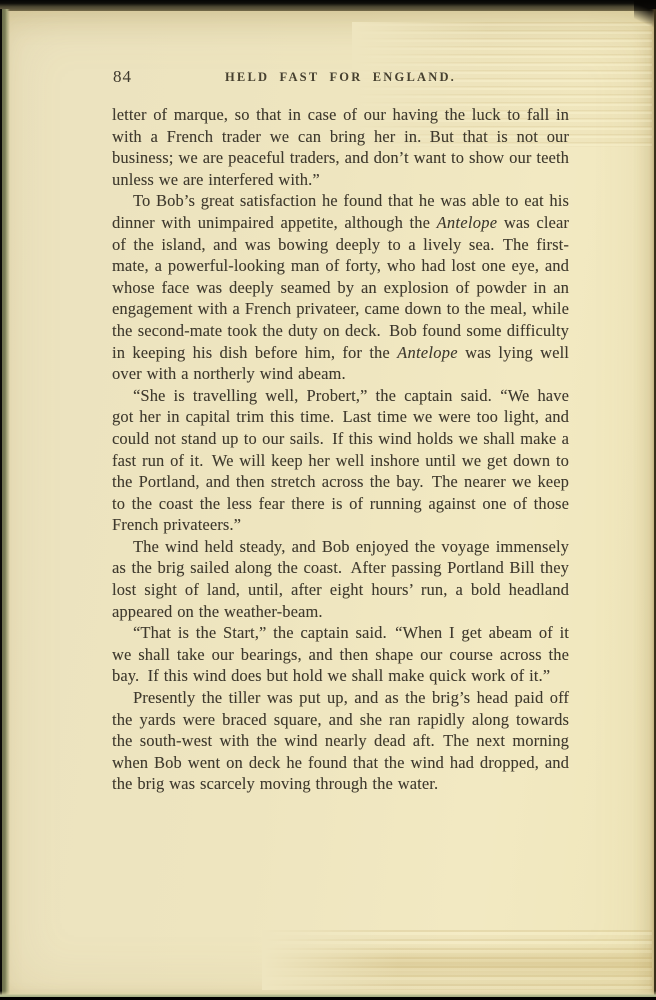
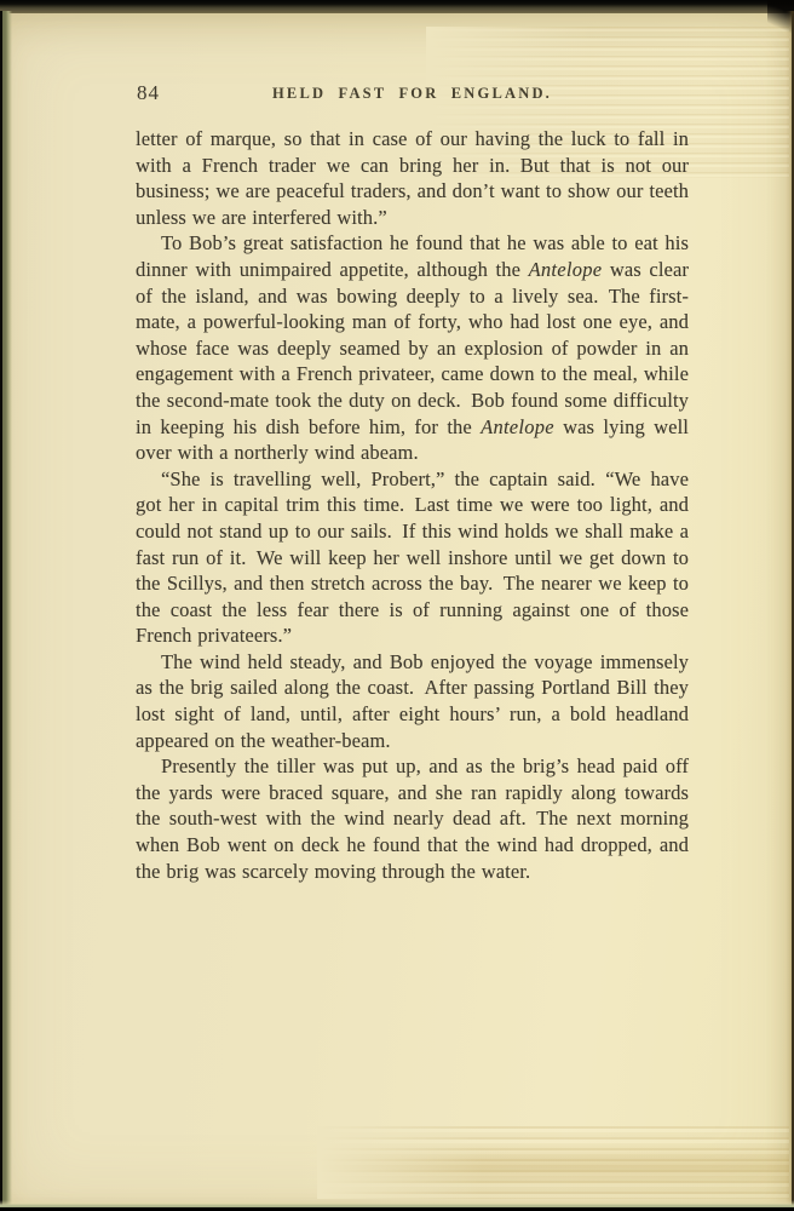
  84
  HELD FAST FOR ENGLAND.
  letter of marque, so that in case of our having the luck to fall in with a French trader we can bring her in. But that is not our business; we are peaceful traders, and don’t want to show our teeth unless we are interfered with.”
  To Bob’s great satisfaction he found that he was able to eat his dinner with unimpaired appetite, although the Antelope was clear of the island, and was bowing deeply to a lively sea. The first-mate, a powerful-looking man of forty, who had lost one eye, and whose face was deeply seamed by an explosion of powder in an engagement with a French privateer, came down to the meal, while the second-mate took the duty on deck. Bob found some difficulty in keeping his dish before him, for the Antelope was lying well over with a northerly wind abeam.
- “She is travelling well, Probert,” the captain said. “We have got her in capital trim this time. Last time we were too light, and could not stand up to our sails. If this wind holds we shall make a fast run of it. We will keep her well inshore until we get down to the Portland, and then stretch across the bay. The nearer we keep to the coast the less fear there is of running against one of those French privateers.”
+ “She is travelling well, Probert,” the captain said. “We have got her in capital trim this time. Last time we were too light, and could not stand up to our sails. If this wind holds we shall make a fast run of it. We will keep her well inshore until we get down to the Scillys, and then stretch across the bay. The nearer we keep to the coast the less fear there is of running against one of those French privateers.”
  The wind held steady, and Bob enjoyed the voyage immensely as the brig sailed along the coast. After passing Portland Bill they lost sight of land, until, after eight hours’ run, a bold headland appeared on the weather-beam.
- “That is the Start,” the captain said. “When I get abeam of it we shall take our bearings, and then shape our course across the bay. If this wind does but hold we shall make quick work of it.”
  Presently the tiller was put up, and as the brig’s head paid off the yards were braced square, and she ran rapidly along towards the south-west with the wind nearly dead aft. The next morning when Bob went on deck he found that the wind had dropped, and the brig was scarcely moving through the water.
